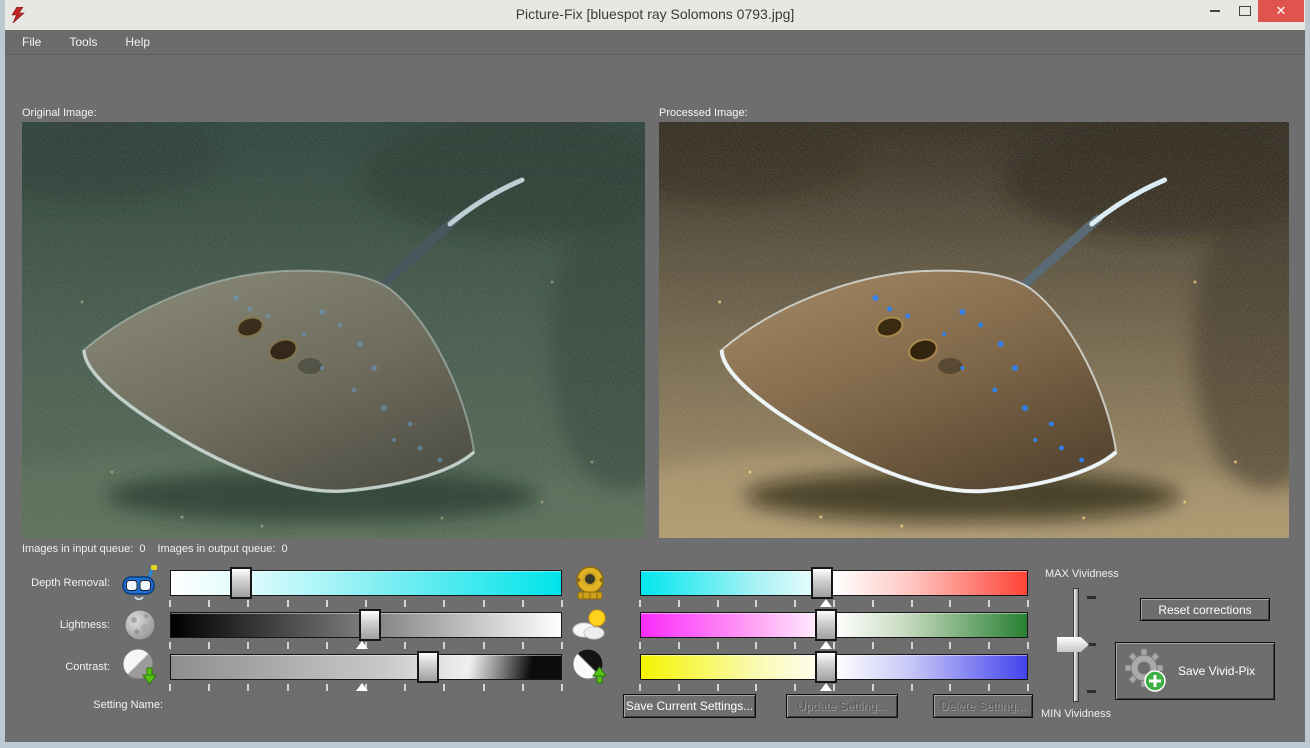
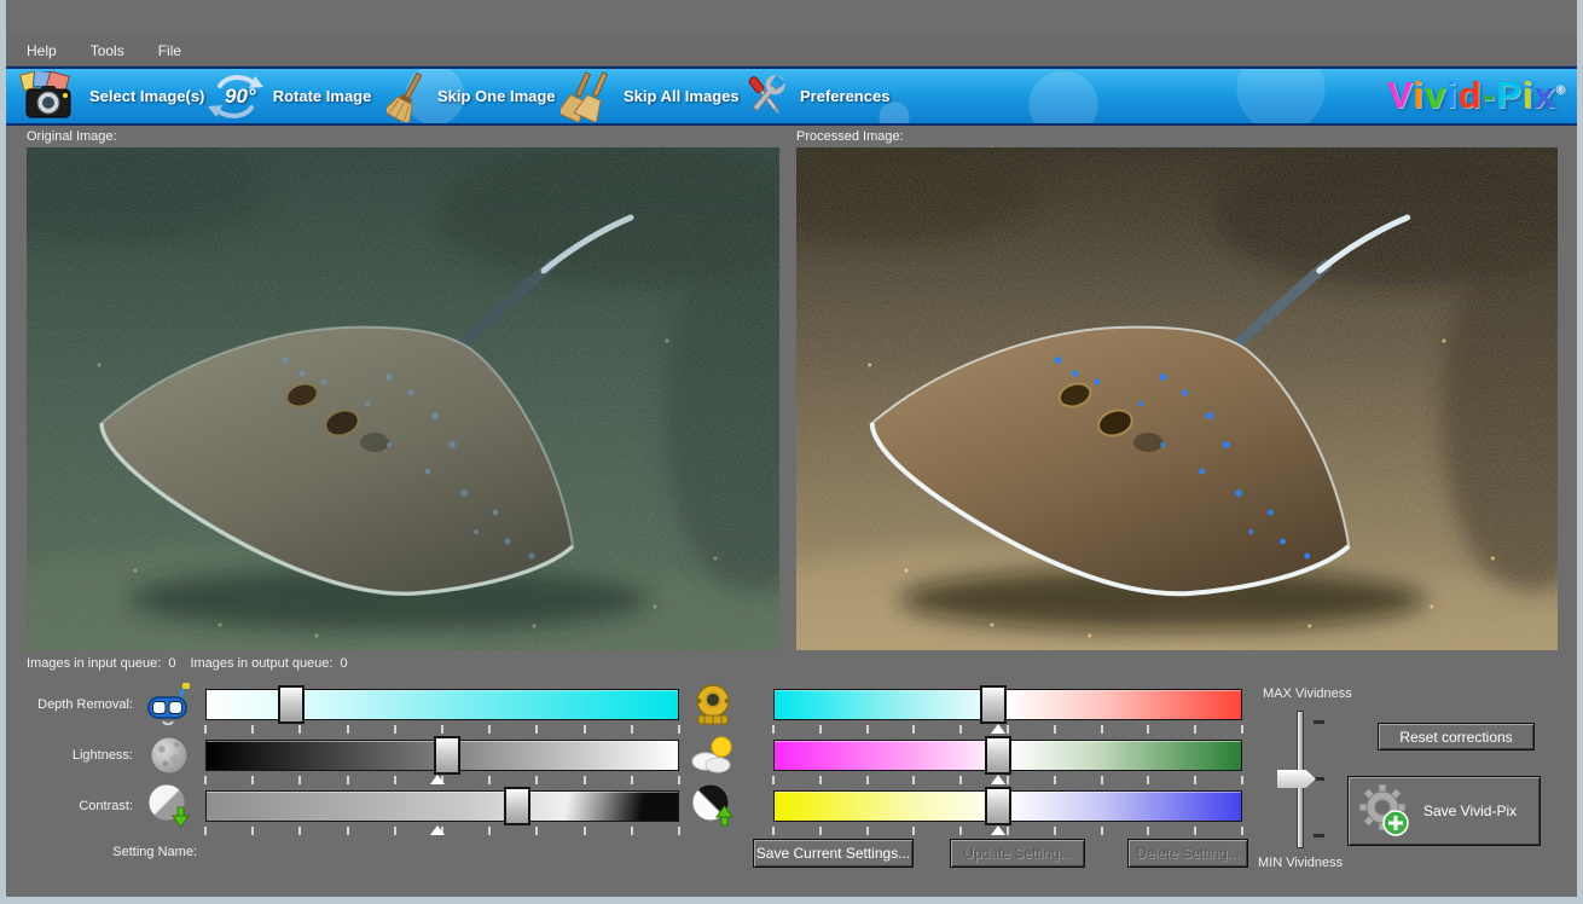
- Picture-Fix [bluespot ray Solomons 0793.jpg]
- ✕
- File
+ Help
  Tools
- Help
+ File
+ Select Image(s)
+ 90°
+ Rotate Image
+ Skip One Image
+ Skip All Images
+ Preferences
+ Vivid-Pix®
  Original Image:
  Processed Image:
  Images in input queue:
  0
  Images in output queue:
  0
  Depth Removal:
  Lightness:
  Contrast:
  Setting Name:
  Save Current Settings...
  Update Setting...
  Delete Setting...
  MAX Vividness
  MIN Vividness
  Reset corrections
  Save Vivid-Pix
